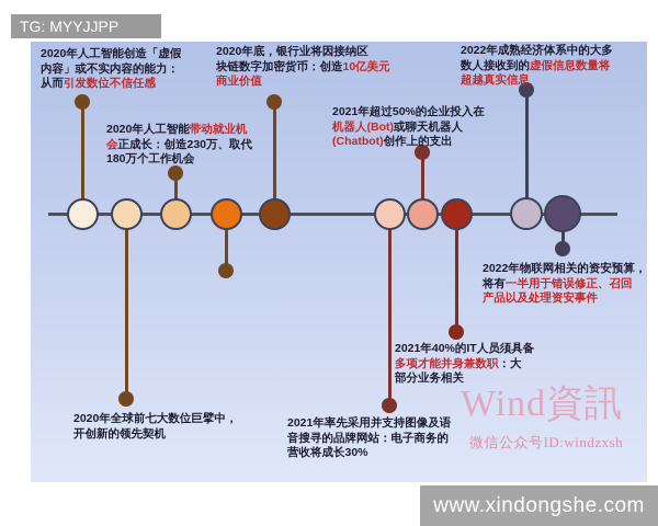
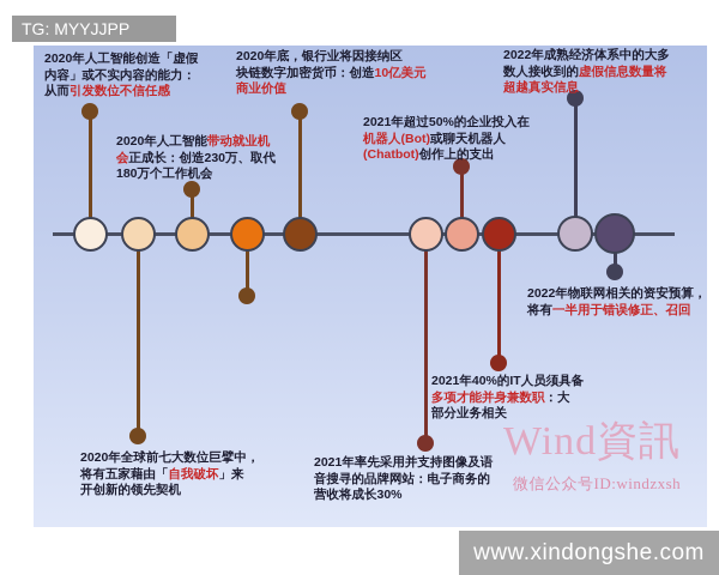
  2020年人工智能创造「虚假
  内容」或不实内容的能力：
  从而引发数位不信任感
  2020年人工智能带动就业机
  会正成长：创造230万、取代
  180万个工作机会
  2020年底，银行业将因接纳区
  块链数字加密货币：创造10亿美元
  商业价值
  2021年超过50%的企业投入在
  机器人(Bot)或聊天机器人
  (Chatbot)创作上的支出
  2022年成熟经济体系中的大多
  数人接收到的虚假信息数量将
  超越真实信息
  2022年物联网相关的资安预算，
  将有一半用于错误修正、召回
- 产品以及处理资安事件
  2021年40%的IT人员须具备
  多项才能并身兼数职：大
  部分业务相关
  2021年率先采用并支持图像及语
  音搜寻的品牌网站：电子商务的
  营收将成长30%
  2020年全球前七大数位巨擘中，
+ 将有五家藉由「自我破坏」来
  开创新的领先契机
  Wind資訊
  微信公众号ID:windzxsh
  TG: MYYJJPP
  www.xindongshe.com
